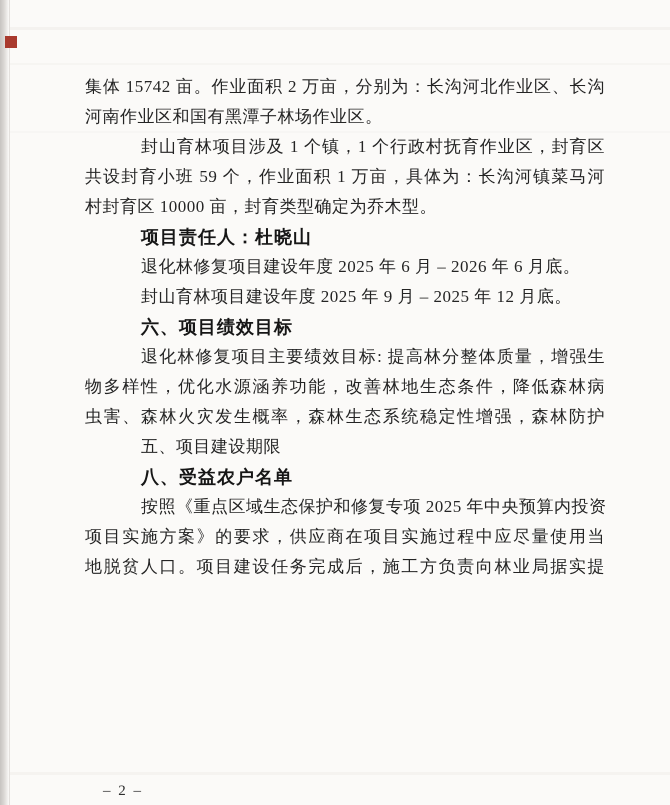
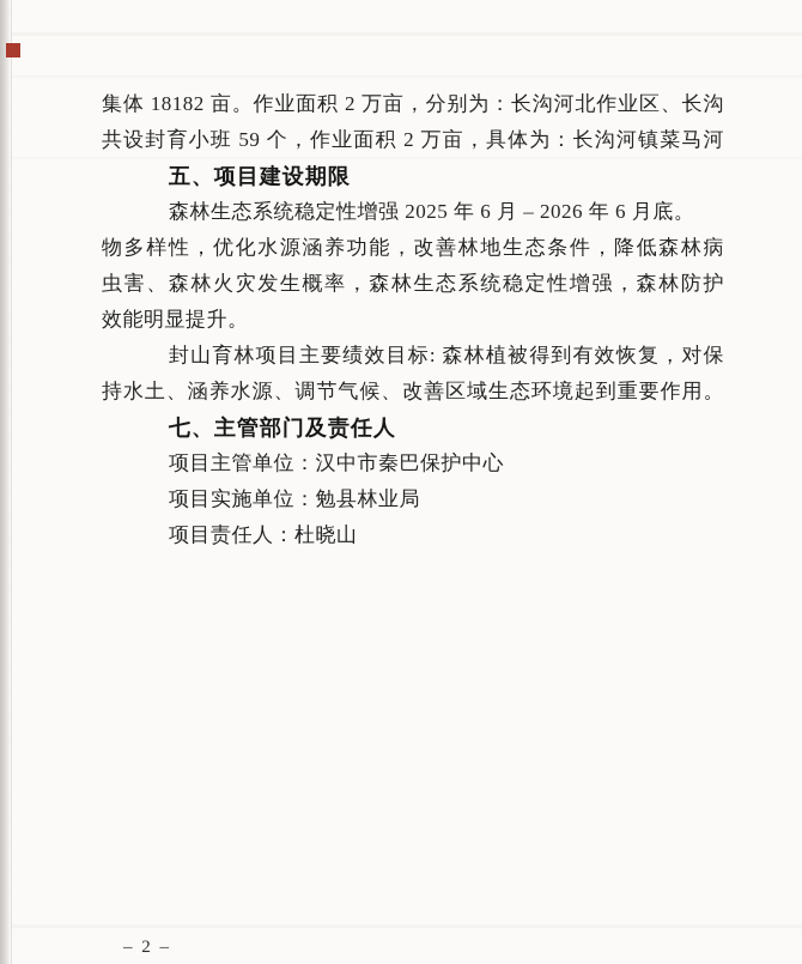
- 集体 15742 亩。作业面积 2 万亩，分别为：长沟河北作业区、长沟
+ 集体 18182 亩。作业面积 2 万亩，分别为：长沟河北作业区、长沟
- 河南作业区和国有黑潭子林场作业区。
- 封山育林项目涉及 1 个镇，1 个行政村抚育作业区，封育区
- 共设封育小班 59 个，作业面积 1 万亩，具体为：长沟河镇菜马河
+ 共设封育小班 59 个，作业面积 2 万亩，具体为：长沟河镇菜马河
- 村封育区 10000 亩，封育类型确定为乔木型。
- 项目责任人：杜晓山
+ 五、项目建设期限
- 退化林修复项目建设年度 2025 年 6 月 – 2026 年 6 月底。
+ 森林生态系统稳定性增强 2025 年 6 月 – 2026 年 6 月底。
- 封山育林项目建设年度 2025 年 9 月 – 2025 年 12 月底。
- 六、项目绩效目标
- 退化林修复项目主要绩效目标: 提高林分整体质量，增强生
  物多样性，优化水源涵养功能，改善林地生态条件，降低森林病
  虫害、森林火灾发生概率，森林生态系统稳定性增强，森林防护
+ 效能明显提升。
+ 封山育林项目主要绩效目标: 森林植被得到有效恢复，对保
+ 持水土、涵养水源、调节气候、改善区域生态环境起到重要作用。
+ 七、主管部门及责任人
+ 项目主管单位：汉中市秦巴保护中心
+ 项目实施单位：勉县林业局
- 五、项目建设期限
+ 项目责任人：杜晓山
- 八、受益农户名单
- 按照《重点区域生态保护和修复专项 2025 年中央预算内投资
- 项目实施方案》的要求，供应商在项目实施过程中应尽量使用当
- 地脱贫人口。项目建设任务完成后，施工方负责向林业局据实提
  – 2 –
